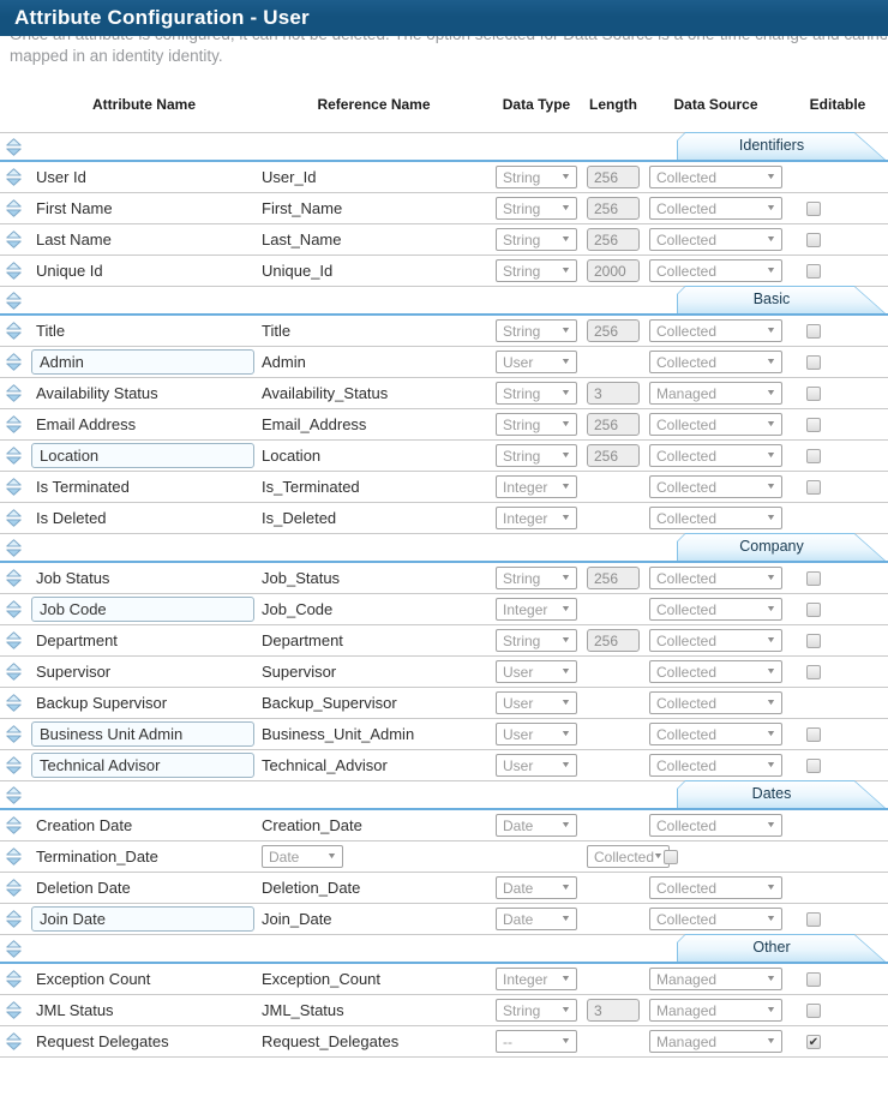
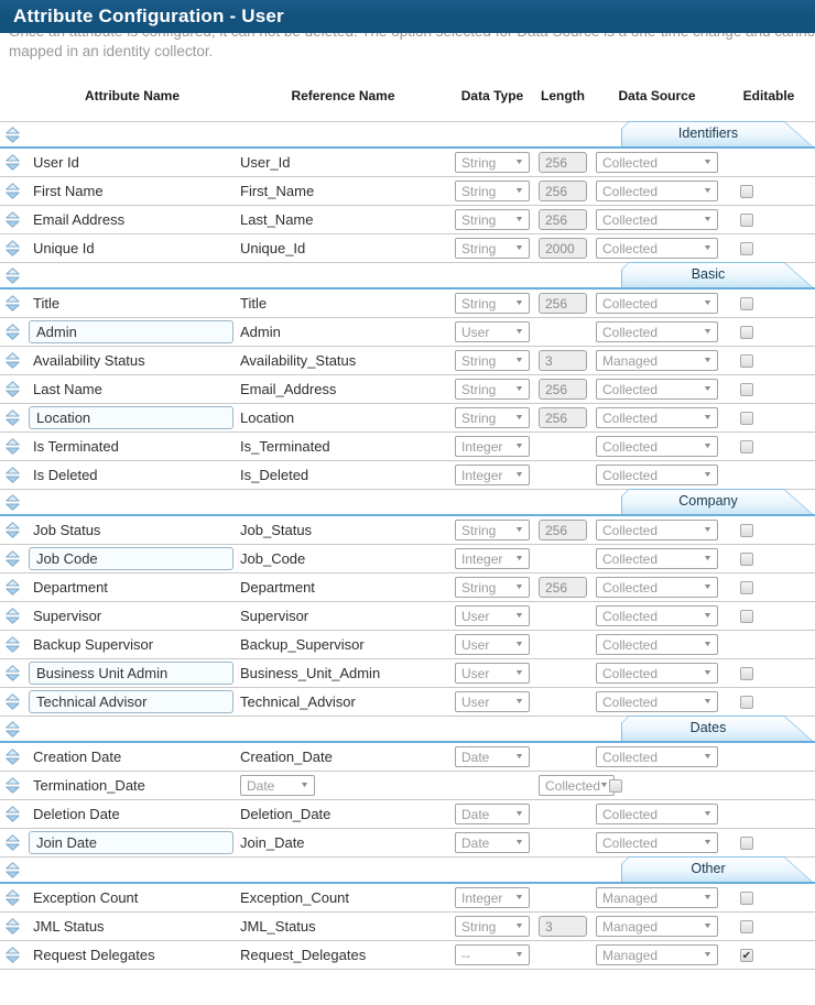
  Attribute Configuration - User
- mapped in an identity identity.
+ mapped in an identity collector.
  Attribute Name
  Reference Name
  Data Type
  Length
  Data Source
  Editable
  Identifiers
  User Id
  User_Id
  String
  256
  Collected
  First Name
  First_Name
  String
  256
  Collected
- Last Name
+ Email Address
  Last_Name
  String
  256
  Collected
  Unique Id
  Unique_Id
  String
  2000
  Collected
  Basic
  Title
  Title
  String
  256
  Collected
  Admin
  Admin
  User
  Collected
  Availability Status
  Availability_Status
  String
  3
  Managed
- Email Address
+ Last Name
  Email_Address
  String
  256
  Collected
  Location
  Location
  String
  256
  Collected
  Is Terminated
  Is_Terminated
  Integer
  Collected
  Is Deleted
  Is_Deleted
  Integer
  Collected
  Company
  Job Status
  Job_Status
  String
  256
  Collected
  Job Code
  Job_Code
  Integer
  Collected
  Department
  Department
  String
  256
  Collected
  Supervisor
  Supervisor
  User
  Collected
  Backup Supervisor
  Backup_Supervisor
  User
  Collected
  Business Unit Admin
  Business_Unit_Admin
  User
  Collected
  Technical Advisor
  Technical_Advisor
  User
  Collected
  Dates
  Creation Date
  Creation_Date
  Date
  Collected
  Termination_Date
  Date
  Collected
  Deletion Date
  Deletion_Date
  Date
  Collected
  Join Date
  Join_Date
  Date
  Collected
  Other
  Exception Count
  Exception_Count
  Integer
  Managed
  JML Status
  JML_Status
  String
  3
  Managed
  Request Delegates
  Request_Delegates
  --
  Managed
  ✔
